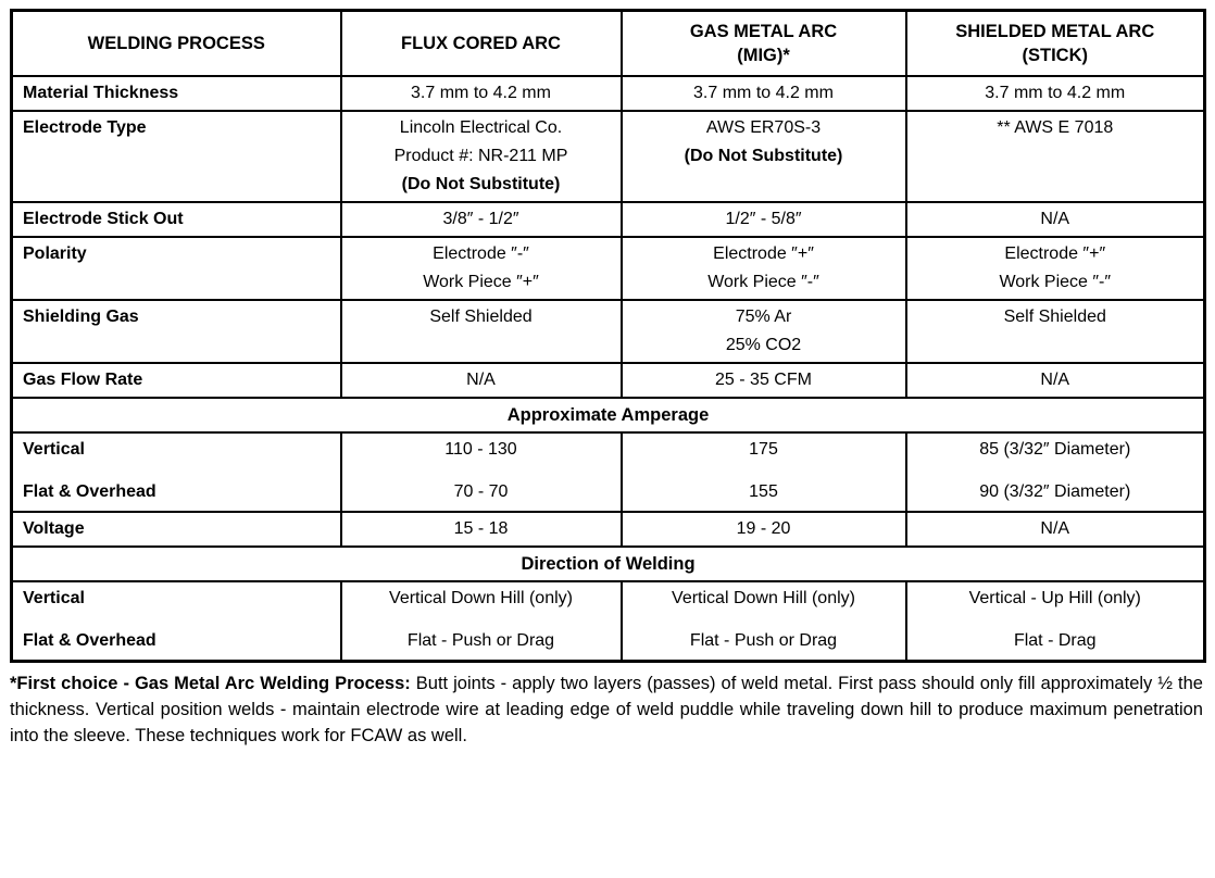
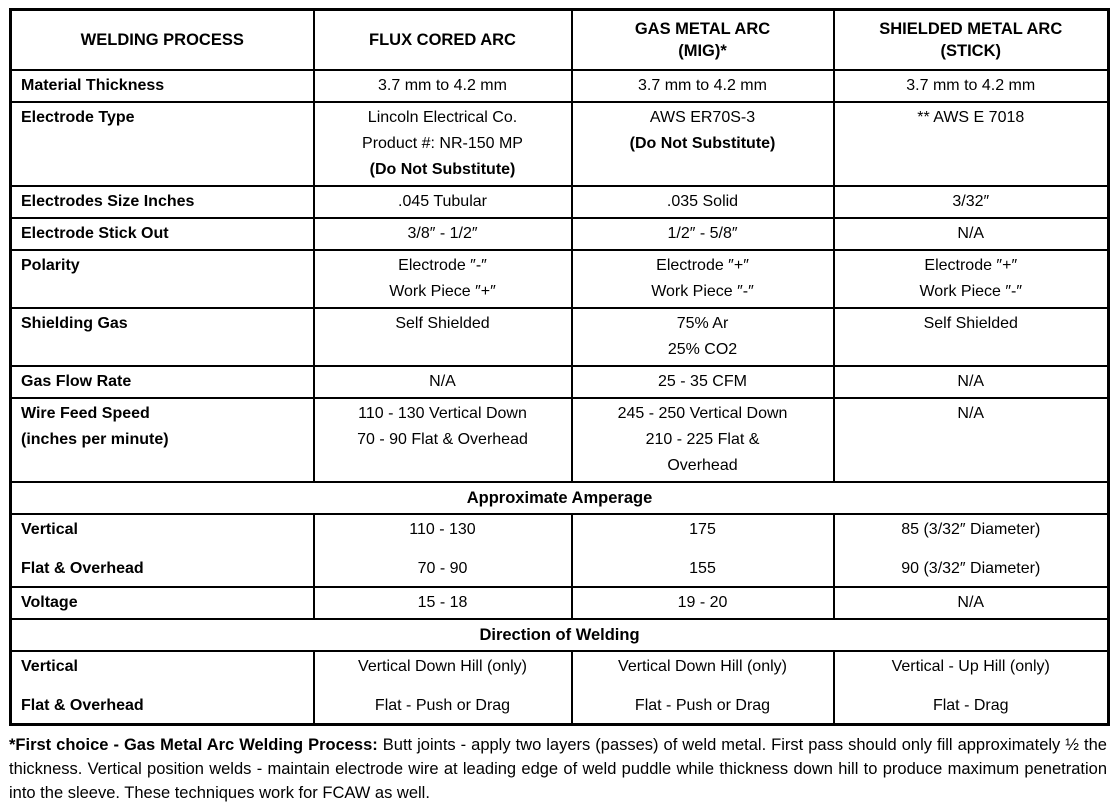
  WELDING PROCESS	FLUX CORED ARC	GAS METAL ARC(MIG)*	SHIELDED METAL ARC(STICK)
  Material Thickness	3.7 mm to 4.2 mm	3.7 mm to 4.2 mm	3.7 mm to 4.2 mm
- Electrode Type	Lincoln Electrical Co.Product #: NR-211 MP(Do Not Substitute)	AWS ER70S-3(Do Not Substitute)	** AWS E 7018
+ Electrode Type	Lincoln Electrical Co.Product #: NR-150 MP(Do Not Substitute)	AWS ER70S-3(Do Not Substitute)	** AWS E 7018
+ Electrodes Size Inches	.045 Tubular	.035 Solid	3/32″
  Electrode Stick Out	3/8″ - 1/2″	1/2″ - 5/8″	N/A
  Polarity	Electrode ″-″Work Piece ″+″	Electrode ″+″Work Piece ″-″	Electrode ″+″Work Piece ″-″
  Shielding Gas	Self Shielded	75% Ar25% CO2	Self Shielded
  Gas Flow Rate	N/A	25 - 35 CFM	N/A
+ Wire Feed Speed(inches per minute)	110 - 130 Vertical Down70 - 90 Flat & Overhead	245 - 250 Vertical Down210 - 225 Flat &Overhead	N/A
  Approximate Amperage
- VerticalFlat & Overhead	110 - 13070 - 70	175155	85 (3/32″ Diameter)90 (3/32″ Diameter)
+ VerticalFlat & Overhead	110 - 13070 - 90	175155	85 (3/32″ Diameter)90 (3/32″ Diameter)
  Voltage	15 - 18	19 - 20	N/A
  Direction of Welding
  VerticalFlat & Overhead	Vertical Down Hill (only)Flat - Push or Drag	Vertical Down Hill (only)Flat - Push or Drag	Vertical - Up Hill (only)Flat - Drag
- *First choice - Gas Metal Arc Welding Process: Butt joints - apply two layers (passes) of weld metal. First pass should only fill approximately ½ the thickness. Vertical position welds - maintain electrode wire at leading edge of weld puddle while traveling down hill to produce maximum penetration into the sleeve. These techniques work for FCAW as well.
+ *First choice - Gas Metal Arc Welding Process: Butt joints - apply two layers (passes) of weld metal. First pass should only fill approximately ½ the thickness. Vertical position welds - maintain electrode wire at leading edge of weld puddle while thickness down hill to produce maximum penetration into the sleeve. These techniques work for FCAW as well.
